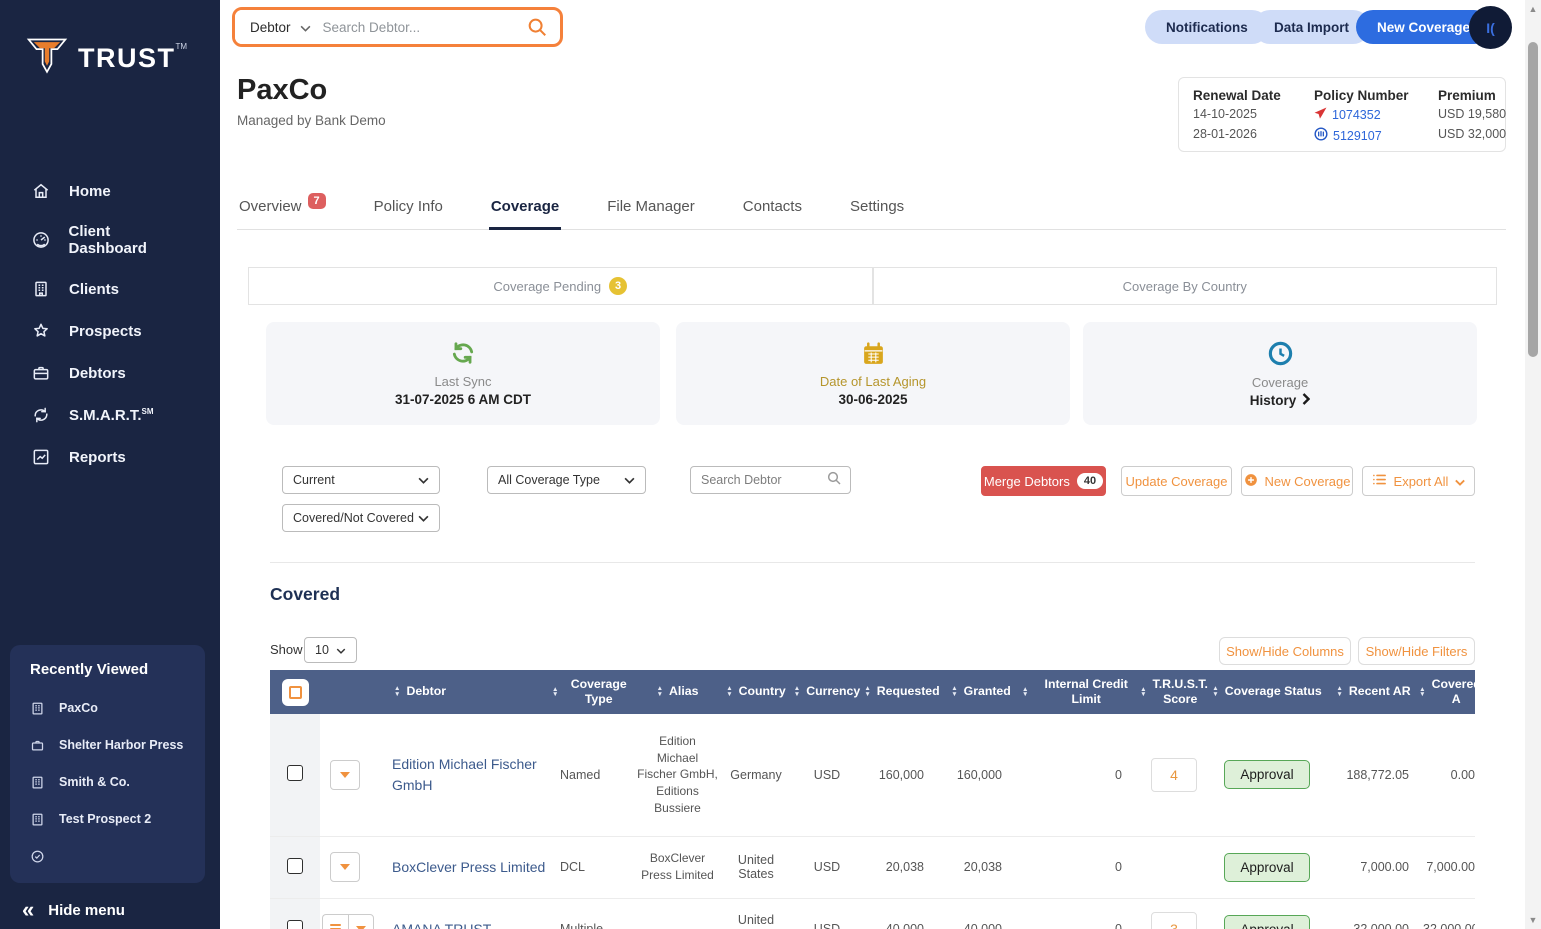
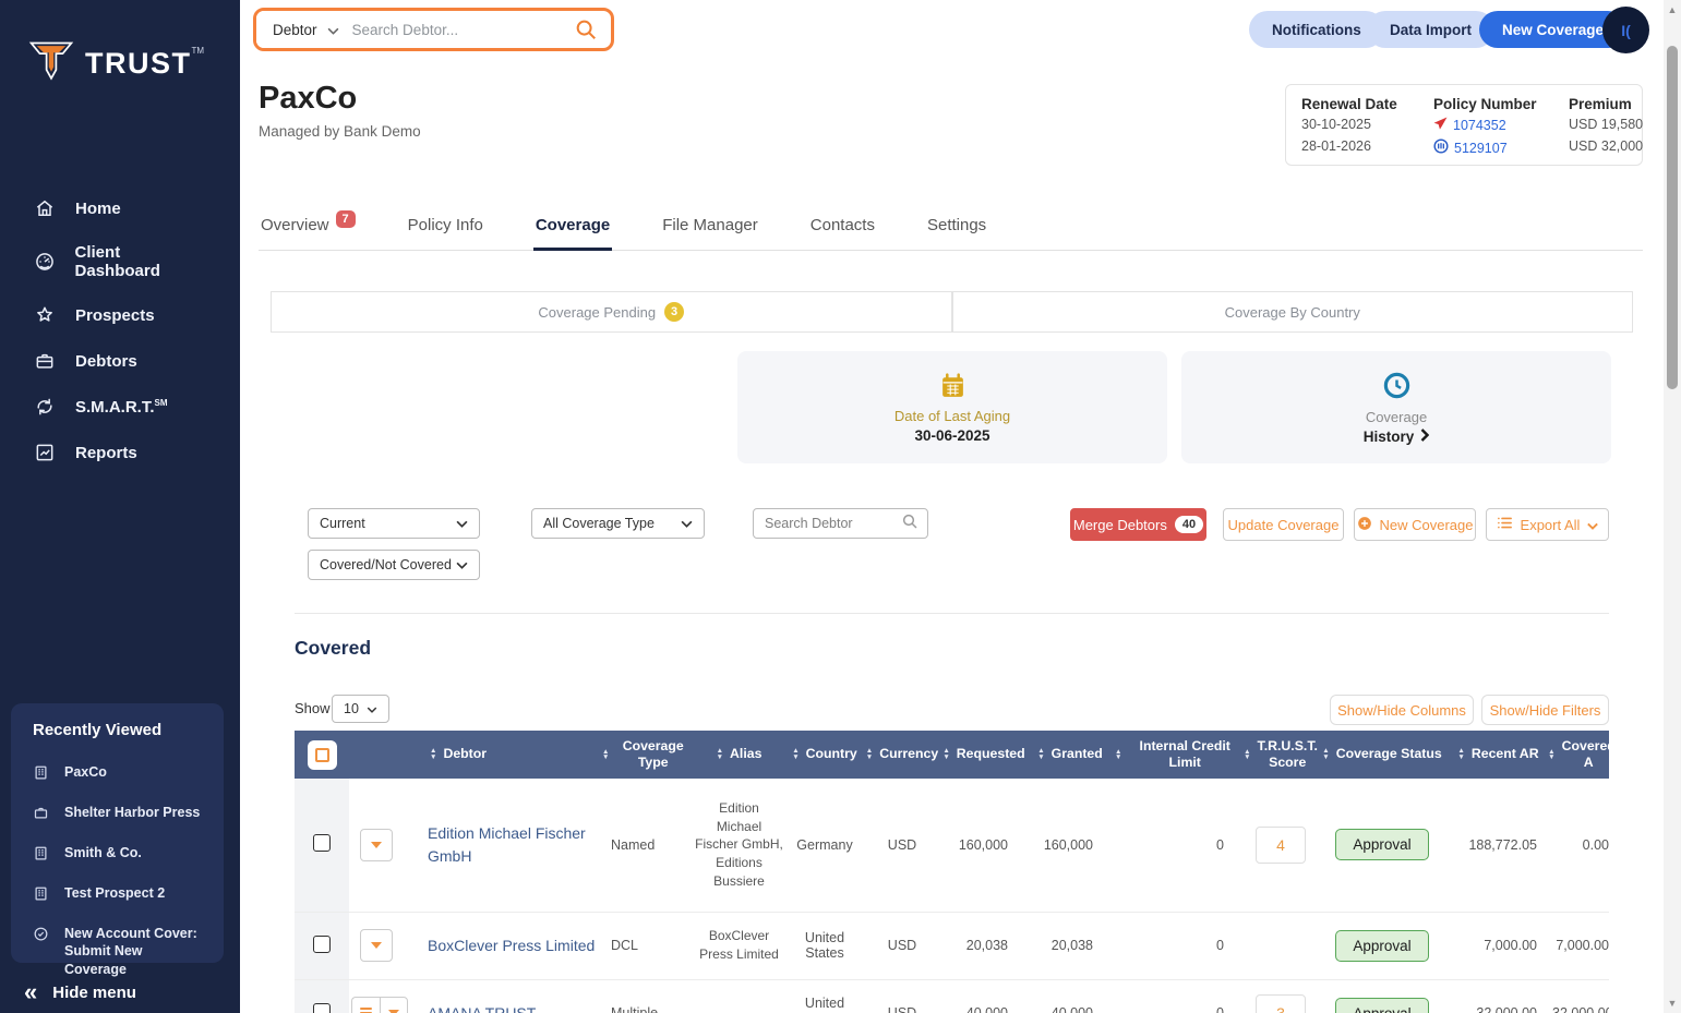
  TRUSTTM
  Home
  Client Dashboard
- Clients
  Prospects
  Debtors
  S.M.A.R.T.SM
  Reports
  Recently Viewed
  PaxCo
  Shelter Harbor Press
  Smith & Co.
  Test Prospect 2
+ New Account Cover: Submit New Coverage
  «
  Hide menu
  Debtor
  Search Debtor...
  Notifications
  Data Import
  New Coverage
  I(
  PaxCo
  Managed by Bank Demo
  Renewal Date
  Policy Number
  Premium
- 14-10-2025
+ 30-10-2025
  1074352
  USD 19,580
  28-01-2026
  5129107
  USD 32,000
  Overview 7
  Policy Info
  Coverage
  File Manager
  Contacts
  Settings
  Coverage Pending
  3
  Coverage By Country
- Last Sync
- 31-07-2025 6 AM CDT
  Date of Last Aging
  30-06-2025
  Coverage
  History
  Current
  All Coverage Type
  Covered/Not Covered
  Search Debtor
  Merge Debtors
  40
  Update Coverage
  New Coverage
  Export All
  Covered
  Show
  10
  Show/Hide Columns
  Show/Hide Filters
  		Debtor	Coverage Type	Alias	Country	Currency	Requested	Granted	Internal Credit Limit	T.R.U.S.T. Score	Coverage Status	Recent AR	Covere A
  		Edition Michael Fischer GmbH	Named	Edition Michael Fischer GmbH, Editions Bussiere	Germany	USD	160,000	160,000	0	4	Approval	188,772.05	0.00
  		BoxClever Press Limited	DCL	BoxClever Press Limited	United States	USD	20,038	20,038	0		Approval	7,000.00	7,000.00
  ▲
  ▼
